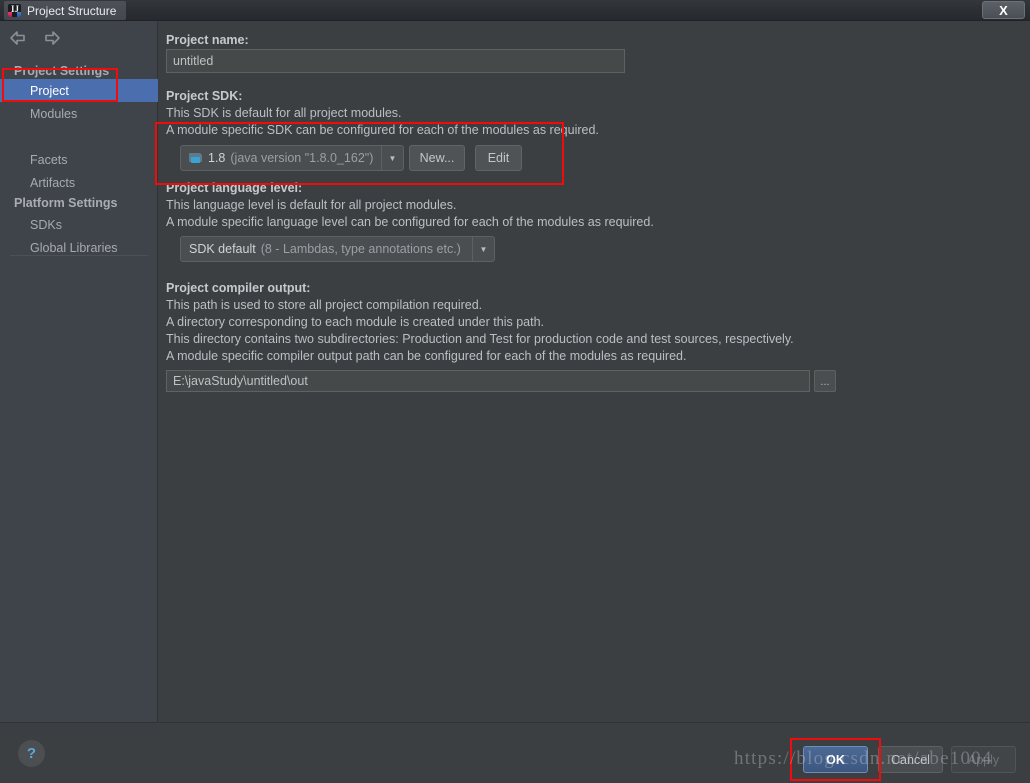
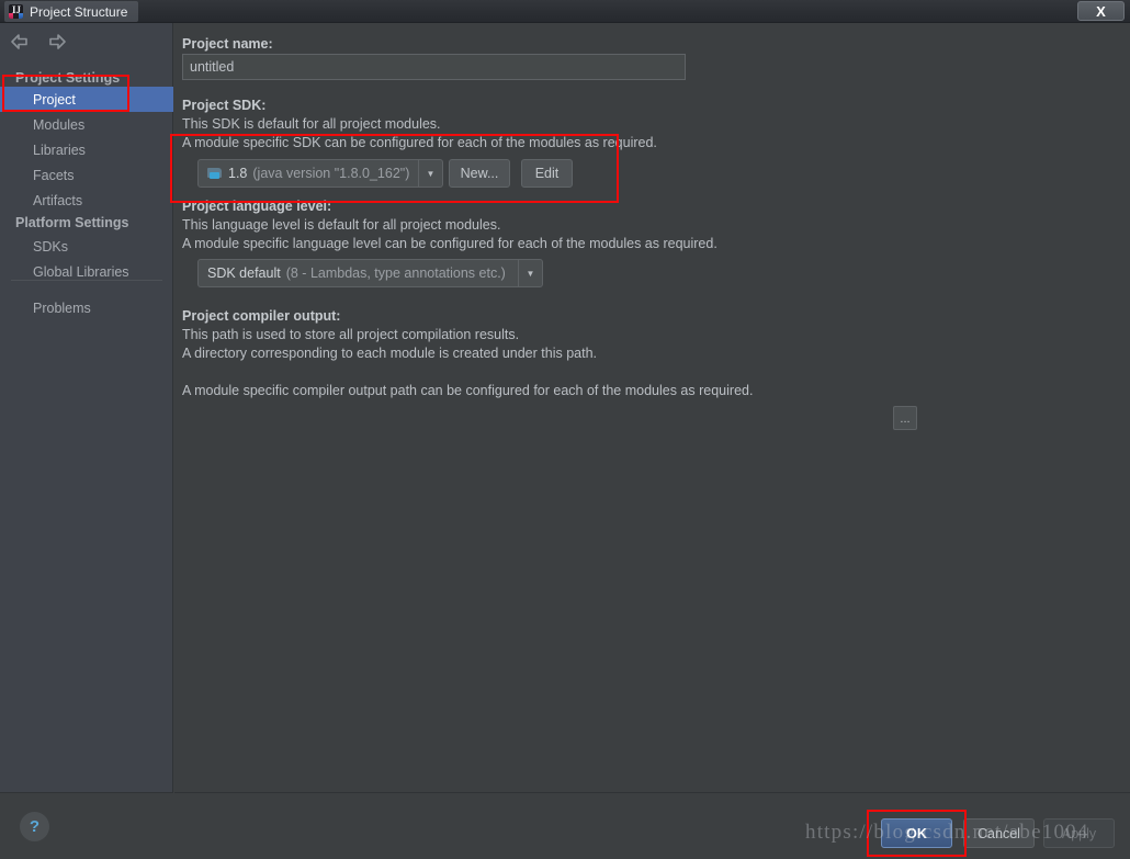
  IJ
  Project Structure
  X
  Project Settings
  Project
  Modules
+ Libraries
  Facets
  Artifacts
  Platform Settings
  SDKs
  Global Libraries
+ Problems
  Project name:
  untitled
  Project SDK:
  This SDK is default for all project modules.
  A module specific SDK can be configured for each of the modules as required.
  1.8
  (java version "1.8.0_162")
  ▼
  New...
  Edit
  Project language level:
  This language level is default for all project modules.
  A module specific language level can be configured for each of the modules as required.
  SDK default
  (8 - Lambdas, type annotations etc.)
  ▼
  Project compiler output:
- This path is used to store all project compilation required.
+ This path is used to store all project compilation results.
  A directory corresponding to each module is created under this path.
- This directory contains two subdirectories: Production and Test for production code and test sources, respectively.
  A module specific compiler output path can be configured for each of the modules as required.
- E:\javaStudy\untitled\out
  ...
  ?
  OK
  Cancel
  Apply
  https://blog.csdn.net/abe1004
